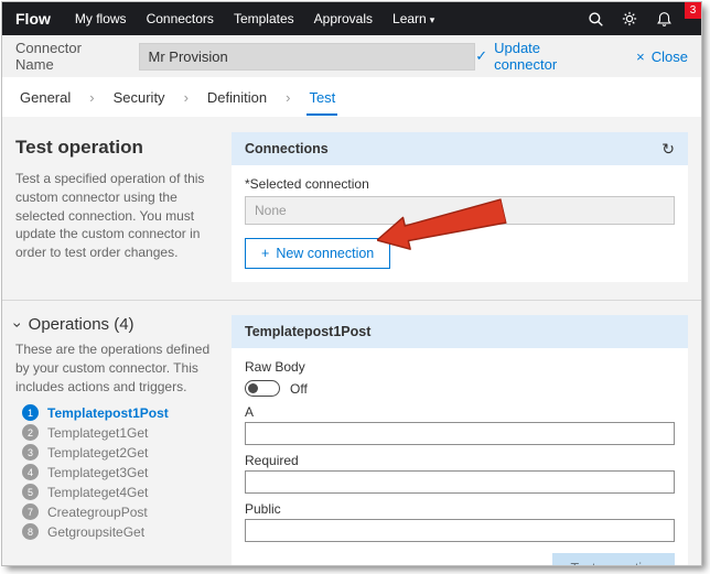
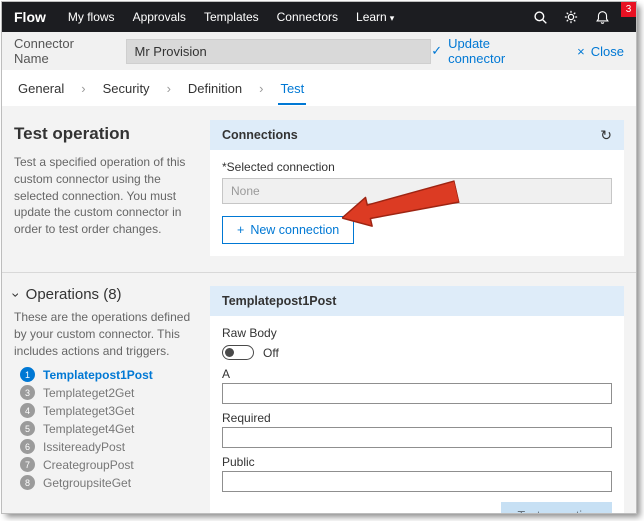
  3
  Flow
  My flows
- Connectors
+ Approvals
  Templates
- Approvals
+ Connectors
  Learn ▾
  Connector Name
  Mr Provision
  ✓
  Update connector
  ×
  Close
  General
  ›
  Security
  ›
  Definition
  ›
  Test
  Test operation
  Test a specified operation of this custom connector using the selected connection. You must update the custom connector in order to test order changes.
  Connections
  ↻
  *Selected connection
  None
  + New connection
- Operations (4)
+ Operations (8)
  These are the operations defined by your custom connector. This includes actions and triggers.
  1
  Templatepost1Post
- 2
- Templateget1Get
  3
  Templateget2Get
  4
  Templateget3Get
  5
  Templateget4Get
+ 6
+ IssitereadyPost
  7
  CreategroupPost
  8
  GetgroupsiteGet
  Templatepost1Post
  Raw Body
  Off
  A
  Required
  Public
